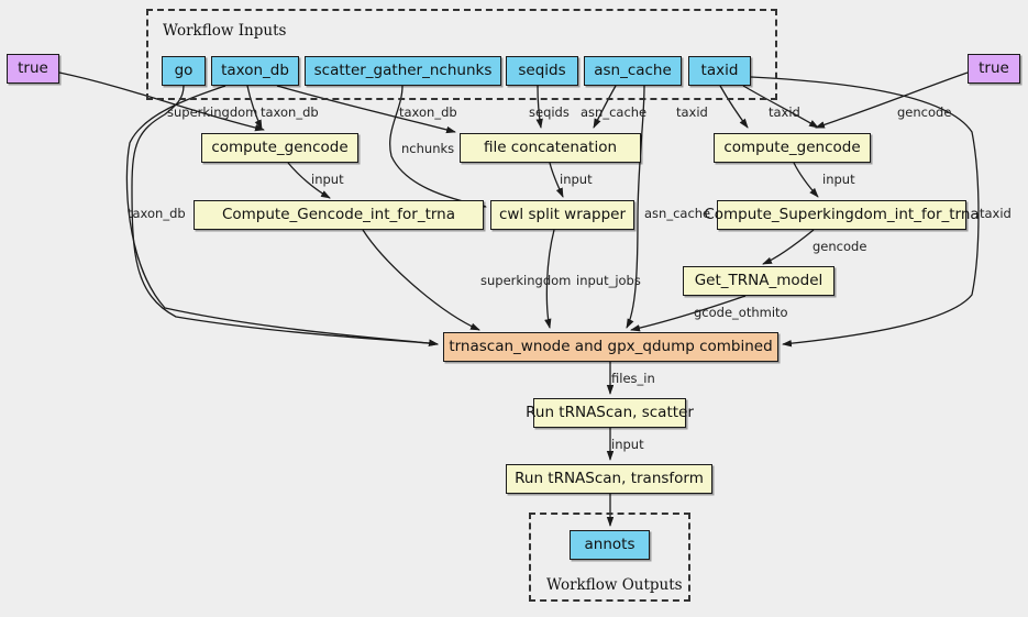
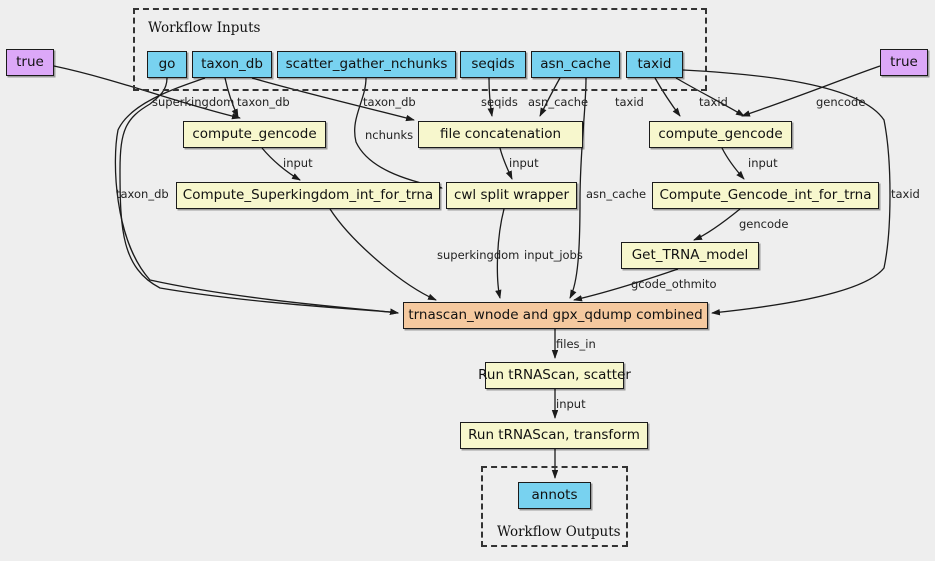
  Workflow Inputs
  Workflow Outputs
  true
  go
  taxon_db
  scatter_gather_nchunks
  seqids
  asn_cache
  taxid
  true
  compute_gencode
  file concatenation
  compute_gencode
- Compute_Gencode_int_for_trna
+ Compute_Superkingdom_int_for_trna
  cwl split wrapper
- Compute_Superkingdom_int_for_trna
+ Compute_Gencode_int_for_trna
  Get_TRNA_model
  trnascan_wnode and gpx_qdump combined
  Run tRNAScan, scatter
  Run tRNAScan, transform
  annots
  superkingdom
  taxon_db
  taxon_db
  seqids
  asn_cache
  taxid
  taxid
  gencode
  nchunks
  input
  input
  input
  taxon_db
  asn_cache
  taxid
  gencode
  superkingdom
  input_jobs
  gcode_othmito
  files_in
  input
